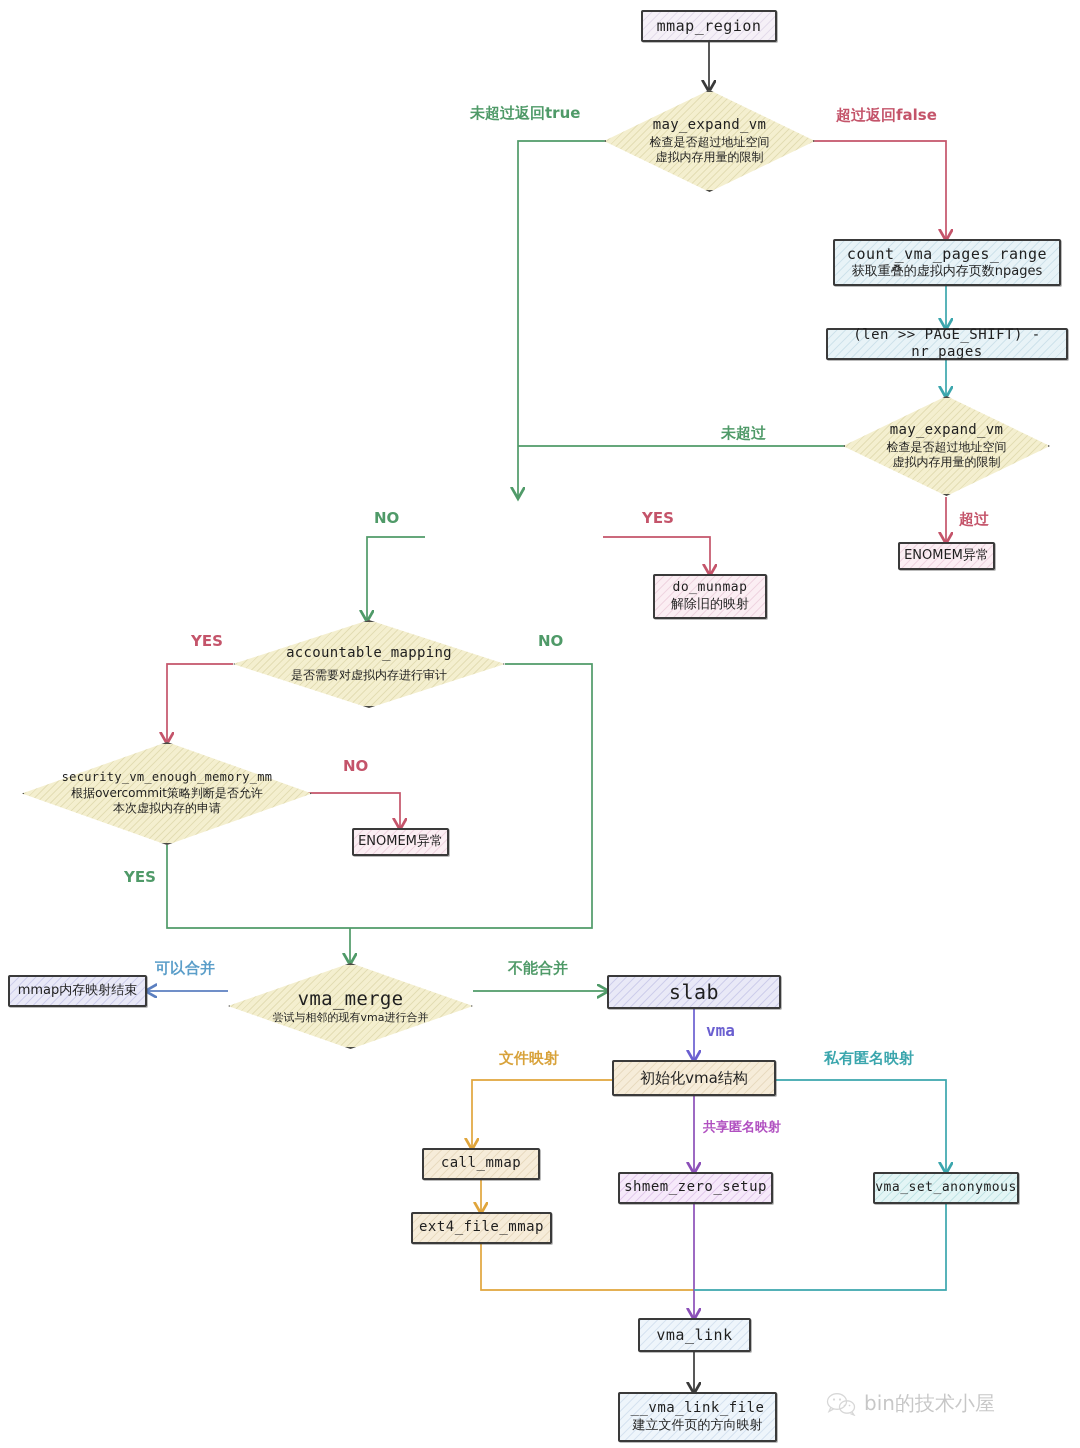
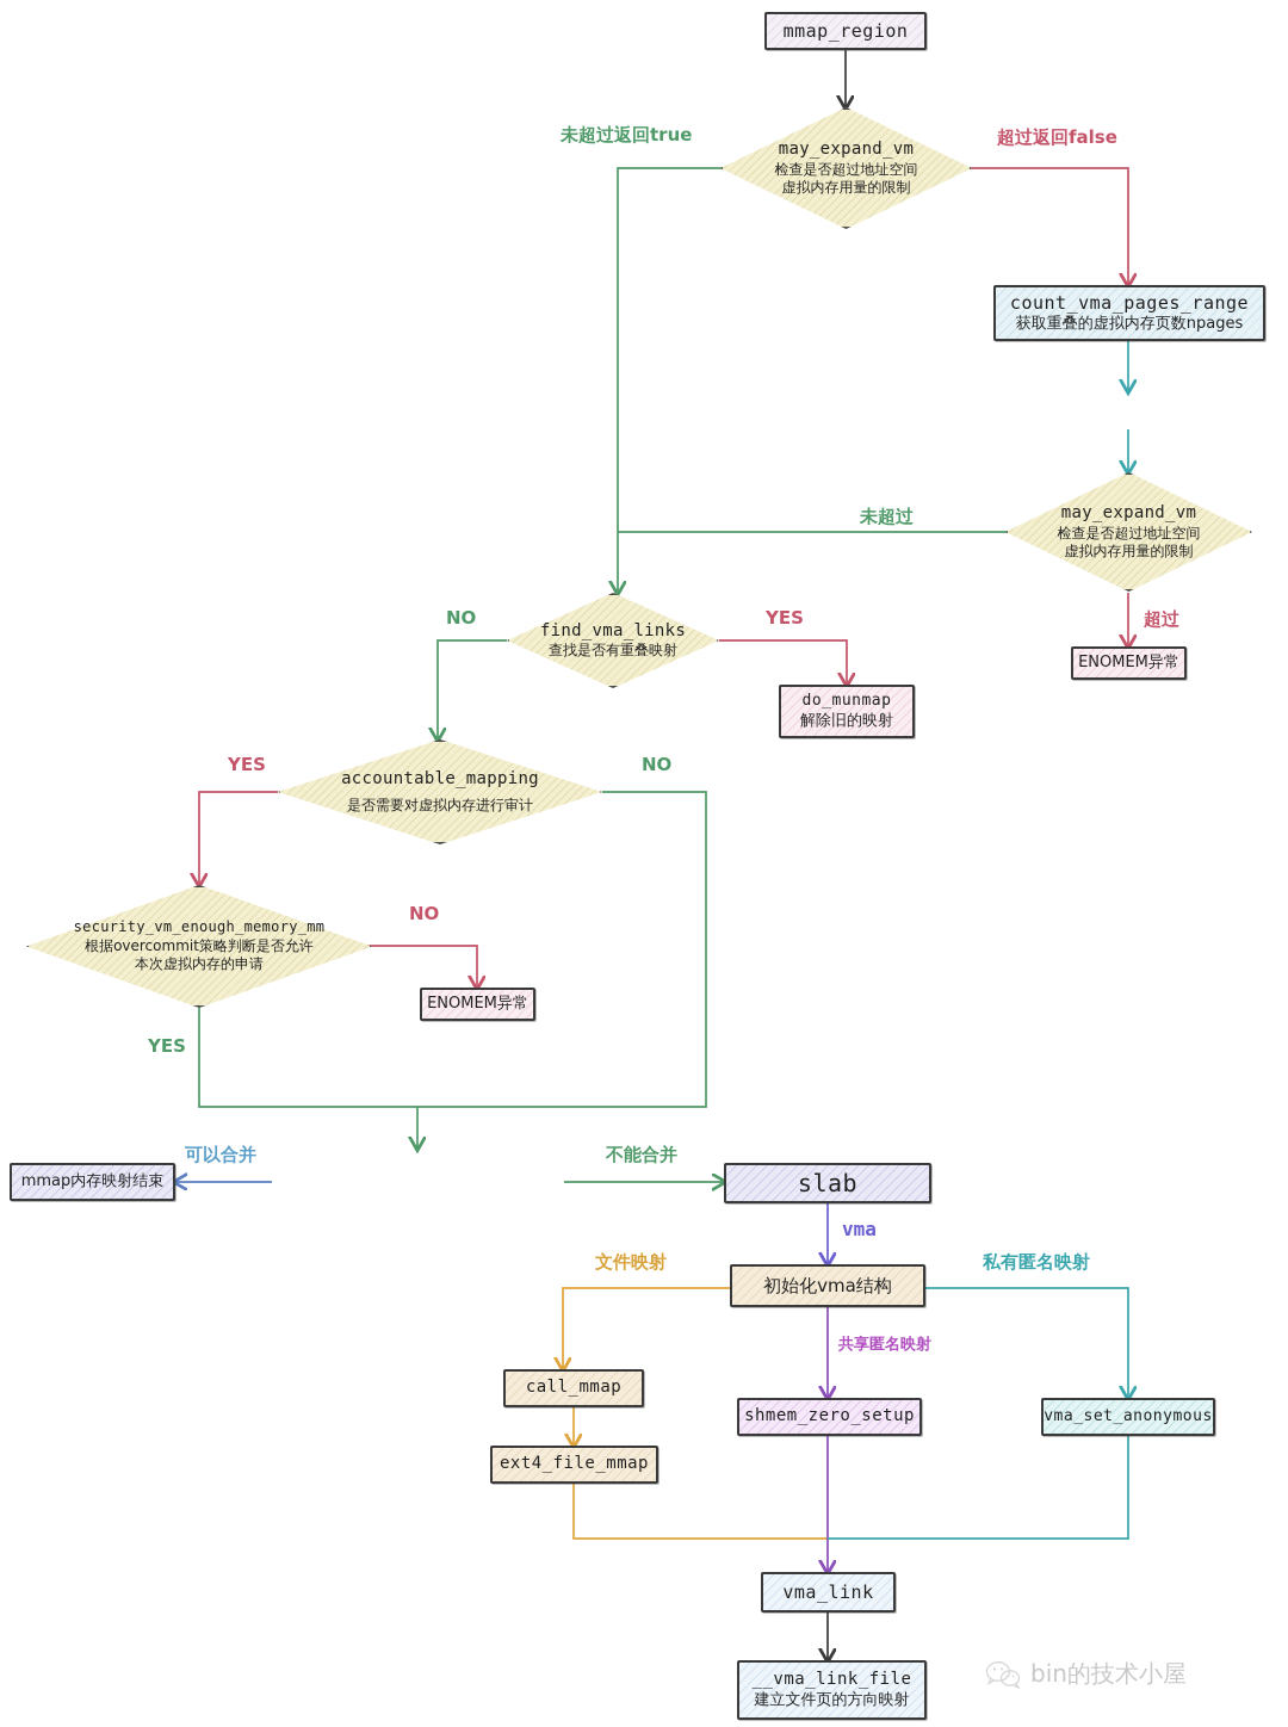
  mmap_region
  may_expand_vm
  检查是否超过地址空间
  虚拟内存用量的限制
  count_vma_pages_range
  获取重叠的虚拟内存页数npages
- (len >> PAGE_SHIFT) - nr_pages
  may_expand_vm
  检查是否超过地址空间
  虚拟内存用量的限制
  ENOMEM异常
+ find_vma_links
+ 查找是否有重叠映射
  do_munmap
  解除旧的映射
  accountable_mapping
  是否需要对虚拟内存进行审计
  security_vm_enough_memory_mm
  根据overcommit策略判断是否允许
  本次虚拟内存的申请
  ENOMEM异常
- vma_merge
- 尝试与相邻的现有vma进行合并
  mmap内存映射结束
  slab
  初始化vma结构
  call_mmap
  ext4_file_mmap
  shmem_zero_setup
  vma_set_anonymous
  vma_link
  __vma_link_file
  建立文件页的方向映射
  未超过返回true
  超过返回false
  未超过
  超过
  NO
  YES
  YES
  NO
  NO
  YES
  可以合并
  不能合并
  vma
  文件映射
  共享匿名映射
  私有匿名映射
  bin的技术小屋
